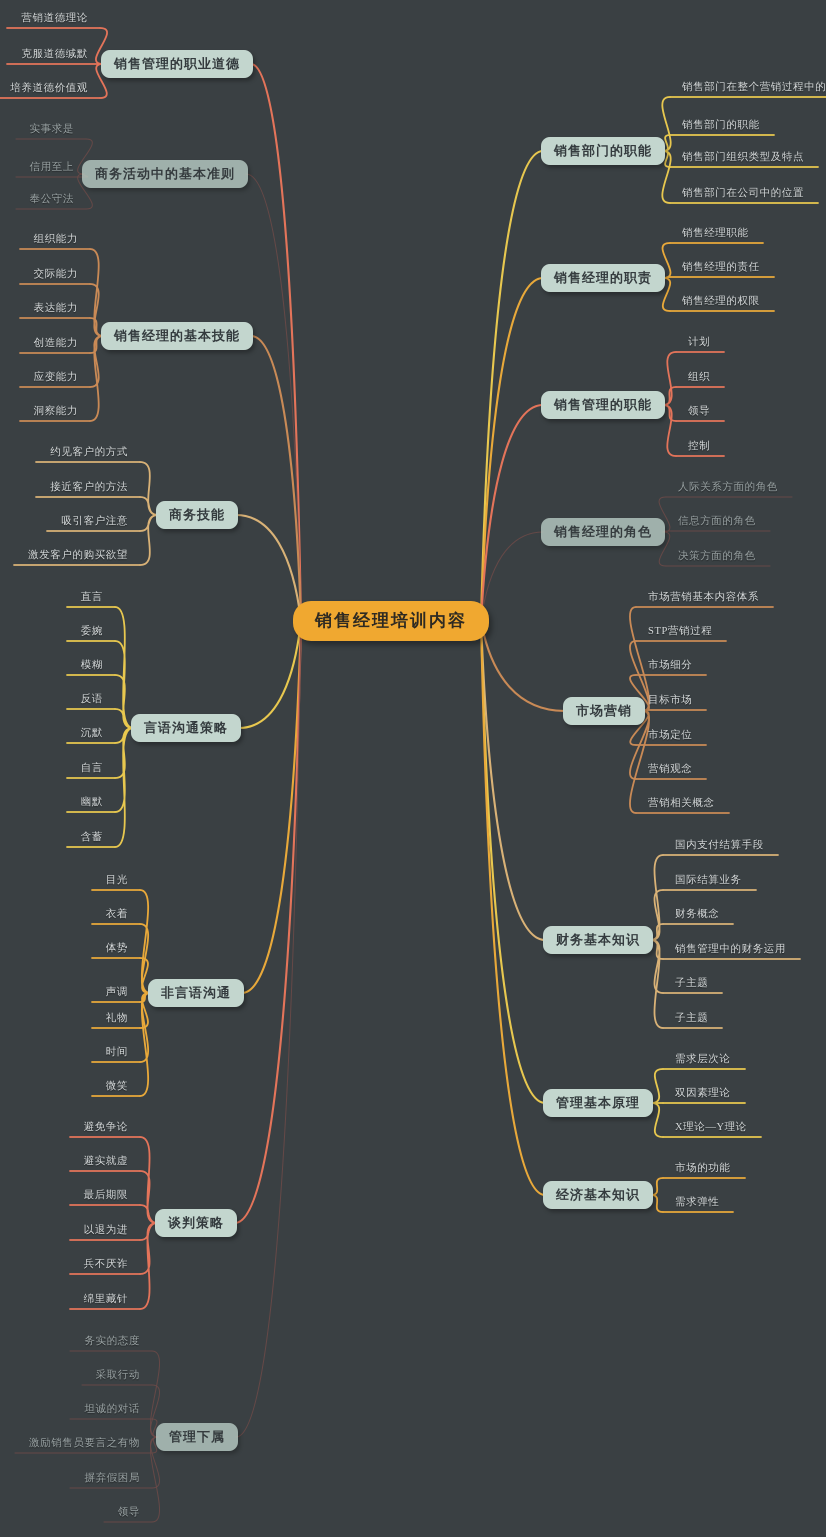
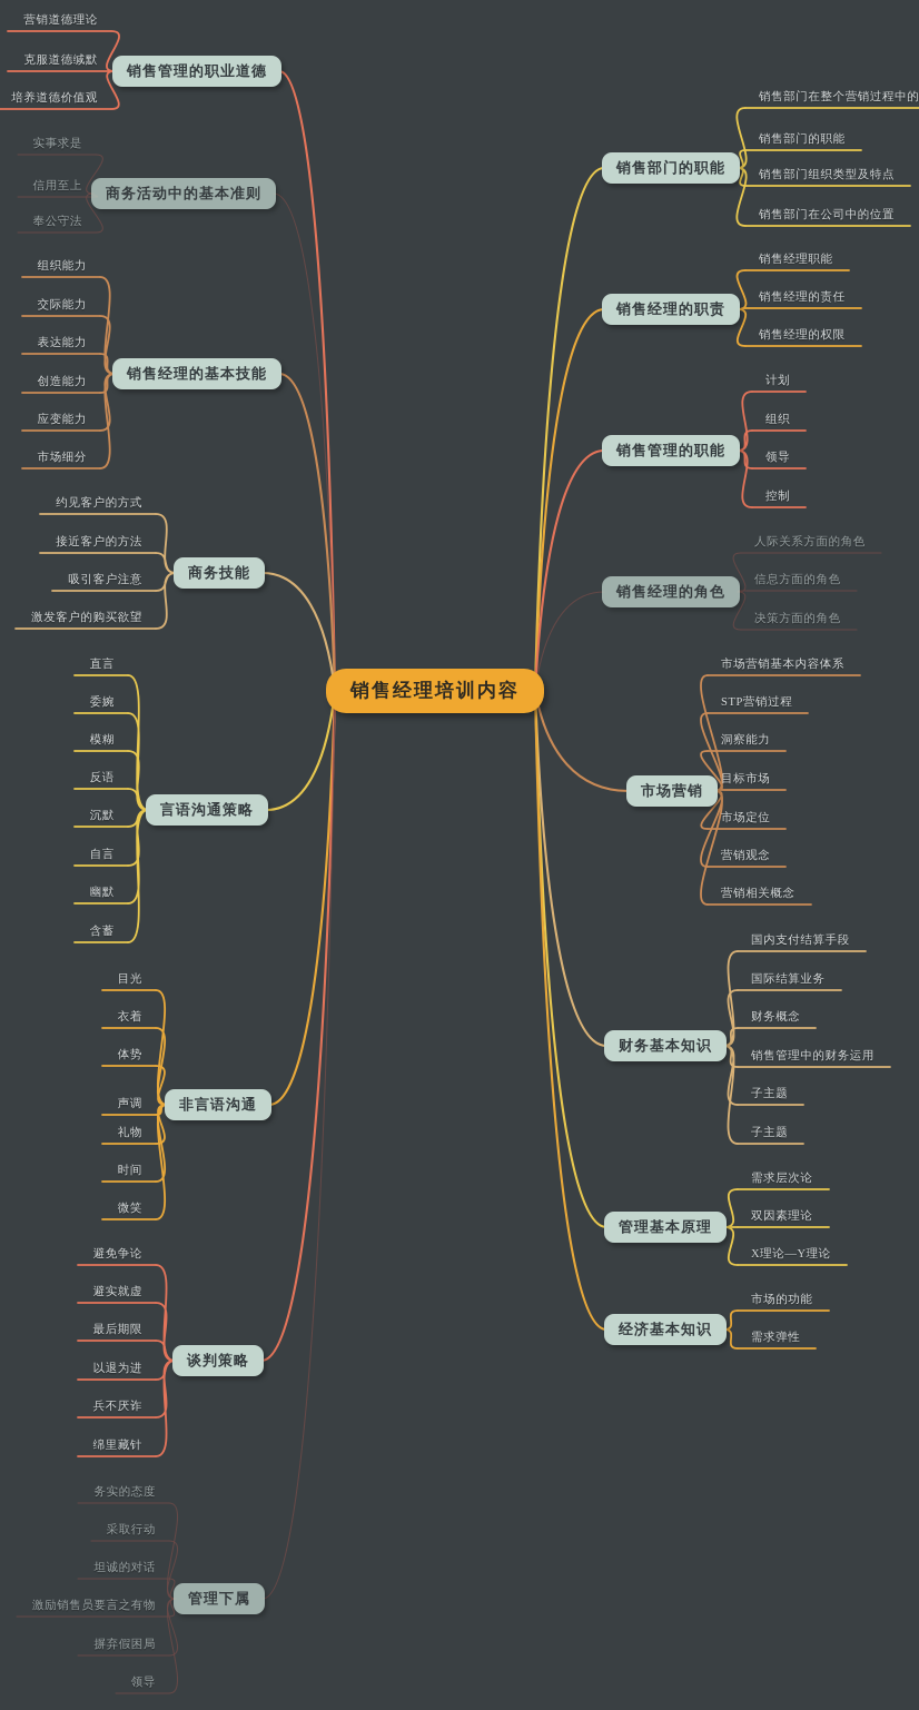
  销售管理的职业道德
  营销道德理论
  克服道德缄默
  培养道德价值观
  商务活动中的基本准则
  实事求是
  信用至上
  奉公守法
  销售经理的基本技能
  组织能力
  交际能力
  表达能力
  创造能力
  应变能力
- 洞察能力
+ 市场细分
  商务技能
  约见客户的方式
  接近客户的方法
  吸引客户注意
  激发客户的购买欲望
  言语沟通策略
  直言
  委婉
  模糊
  反语
  沉默
  自言
  幽默
  含蓄
  非言语沟通
  目光
  衣着
  体势
  声调
  礼物
  时间
  微笑
  谈判策略
  避免争论
  避实就虚
  最后期限
  以退为进
  兵不厌诈
  绵里藏针
  管理下属
  务实的态度
  采取行动
  坦诚的对话
  激励销售员要言之有物
  摒弃假困局
  领导
  销售部门的职能
  销售部门在整个营销过程中的
  销售部门的职能
  销售部门组织类型及特点
  销售部门在公司中的位置
  销售经理的职责
  销售经理职能
  销售经理的责任
  销售经理的权限
  销售管理的职能
  计划
  组织
  领导
  控制
  销售经理的角色
  人际关系方面的角色
  信息方面的角色
  决策方面的角色
  市场营销
  市场营销基本内容体系
  STP营销过程
- 市场细分
+ 洞察能力
  目标市场
  市场定位
  营销观念
  营销相关概念
  财务基本知识
  国内支付结算手段
  国际结算业务
  财务概念
  销售管理中的财务运用
  子主题
  子主题
  管理基本原理
  需求层次论
  双因素理论
  X理论—Y理论
  经济基本知识
  市场的功能
  需求弹性
  销售经理培训内容
